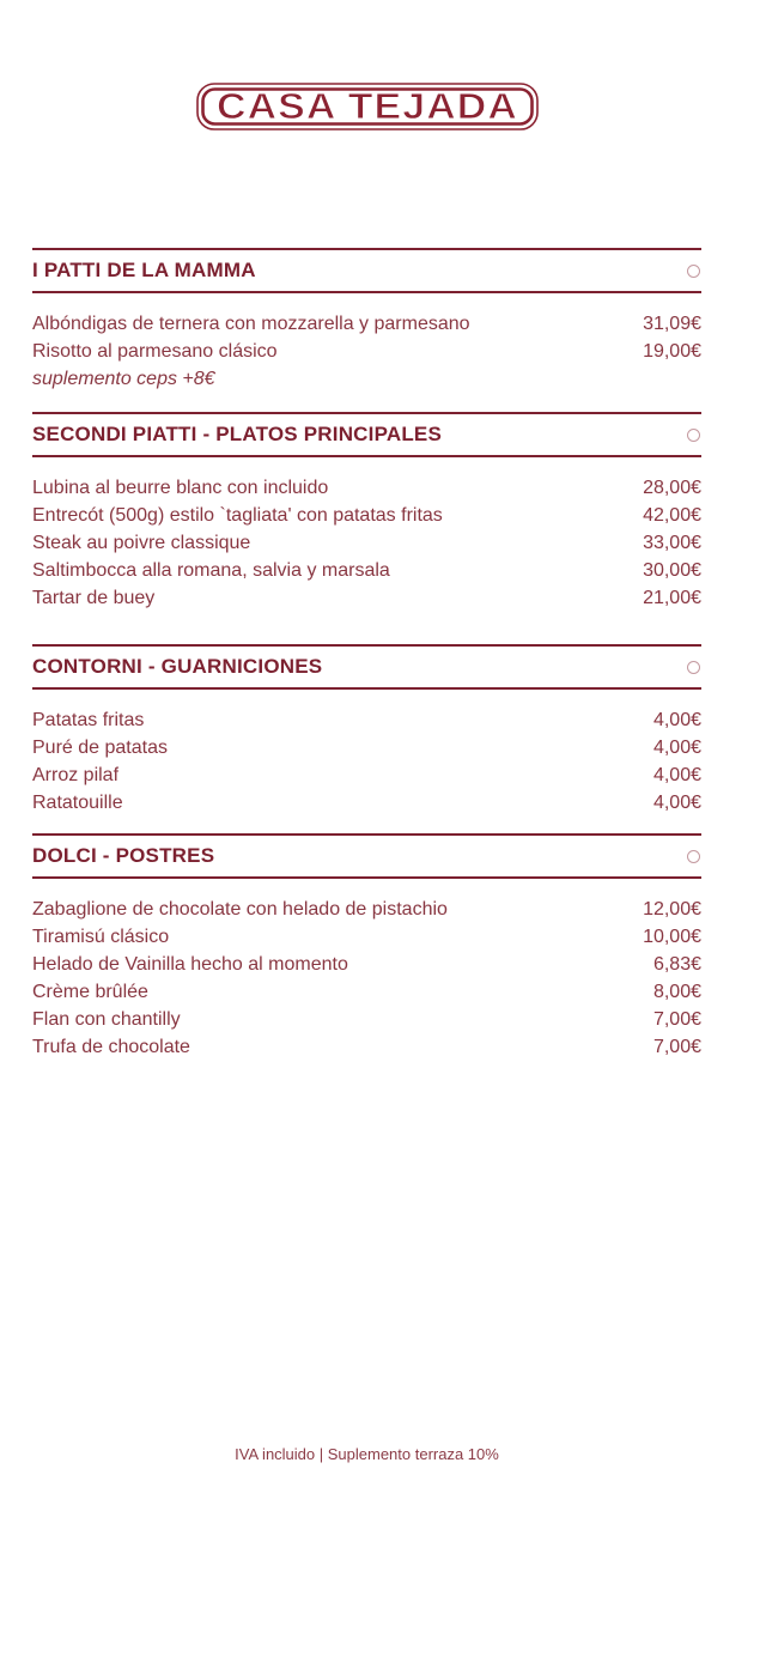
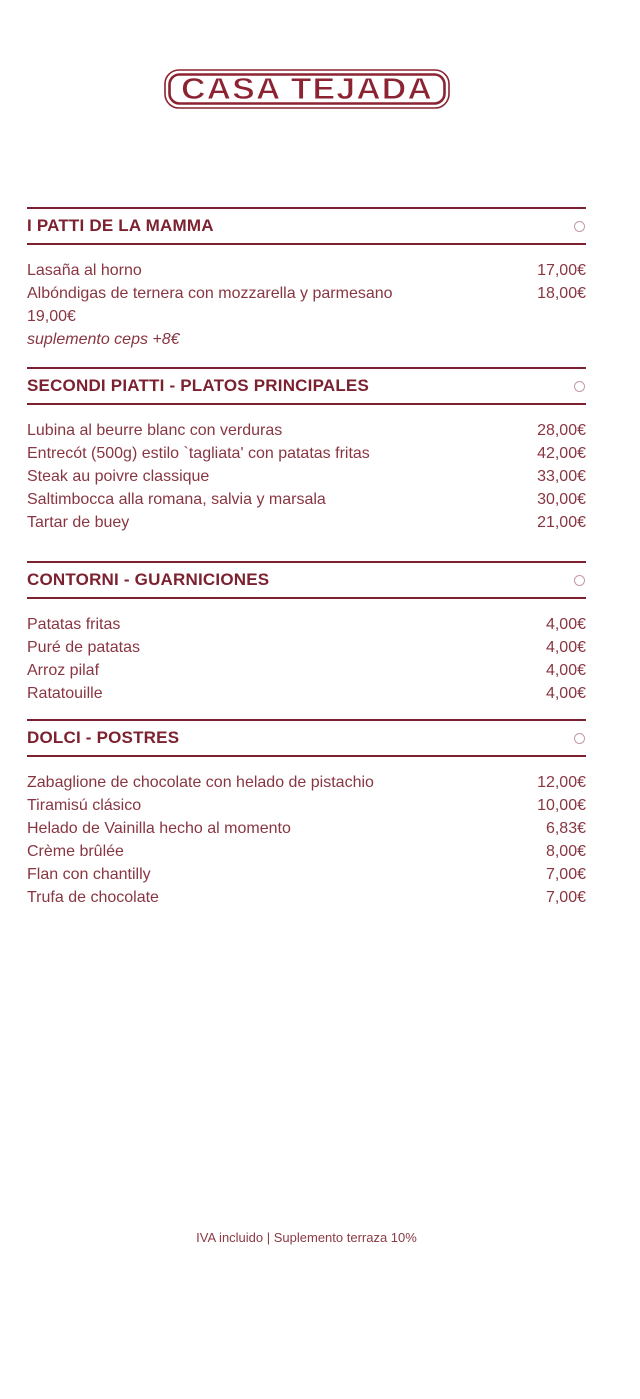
  CASA TEJADA
  I PATTI DE LA MAMMA
+ Lasaña al horno
+ 17,00€
  Albóndigas de ternera con mozzarella y parmesano
- 31,09€
+ 18,00€
- Risotto al parmesano clásico
  19,00€
  suplemento ceps +8€
  SECONDI PIATTI - PLATOS PRINCIPALES
- Lubina al beurre blanc con incluido
+ Lubina al beurre blanc con verduras
  28,00€
  Entrecót (500g) estilo `tagliata' con patatas fritas
  42,00€
  Steak au poivre classique
  33,00€
  Saltimbocca alla romana, salvia y marsala
  30,00€
  Tartar de buey
  21,00€
  CONTORNI - GUARNICIONES
  Patatas fritas
  4,00€
  Puré de patatas
  4,00€
  Arroz pilaf
  4,00€
  Ratatouille
  4,00€
  DOLCI - POSTRES
  Zabaglione de chocolate con helado de pistachio
  12,00€
  Tiramisú clásico
  10,00€
  Helado de Vainilla hecho al momento
  6,83€
  Crème brûlée
  8,00€
  Flan con chantilly
  7,00€
  Trufa de chocolate
  7,00€
  IVA incluido | Suplemento terraza 10%
